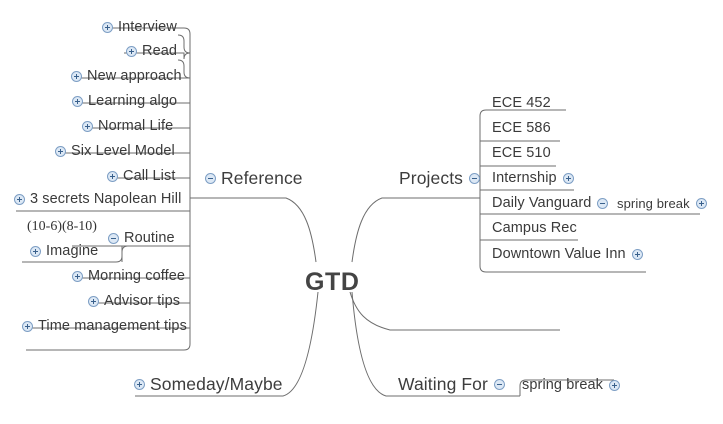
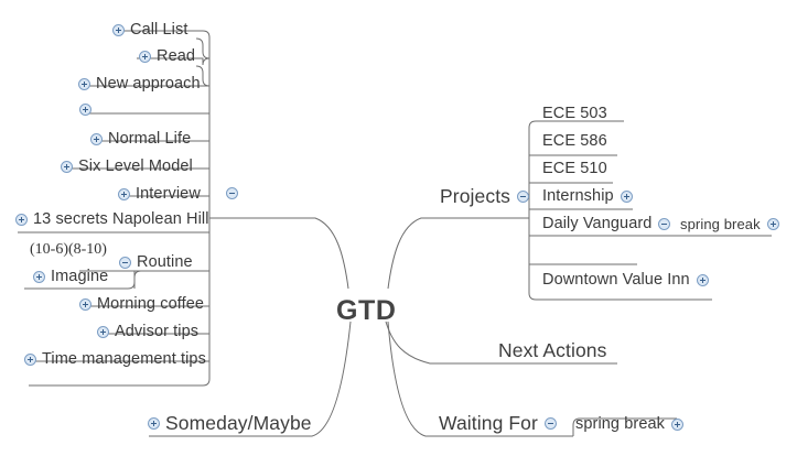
  GTD
- Reference
  Projects
+ Next Actions
  Waiting For
  spring break
  Someday/Maybe
- Interview
+ Call List
  Read
  New approach
- Learning algo
  Normal Life
  Six Level Model
- Call List
+ Interview
- 3 secrets Napolean Hill
+ 13 secrets Napolean Hill
  Routine
  Imagine
  Morning coffee
  Advisor tips
  Time management tips
  (10-6)(8-10)
- ECE 452
+ ECE 503
  ECE 586
  ECE 510
  Internship
  Daily Vanguard
  spring break
- Campus Rec
  Downtown Value Inn
